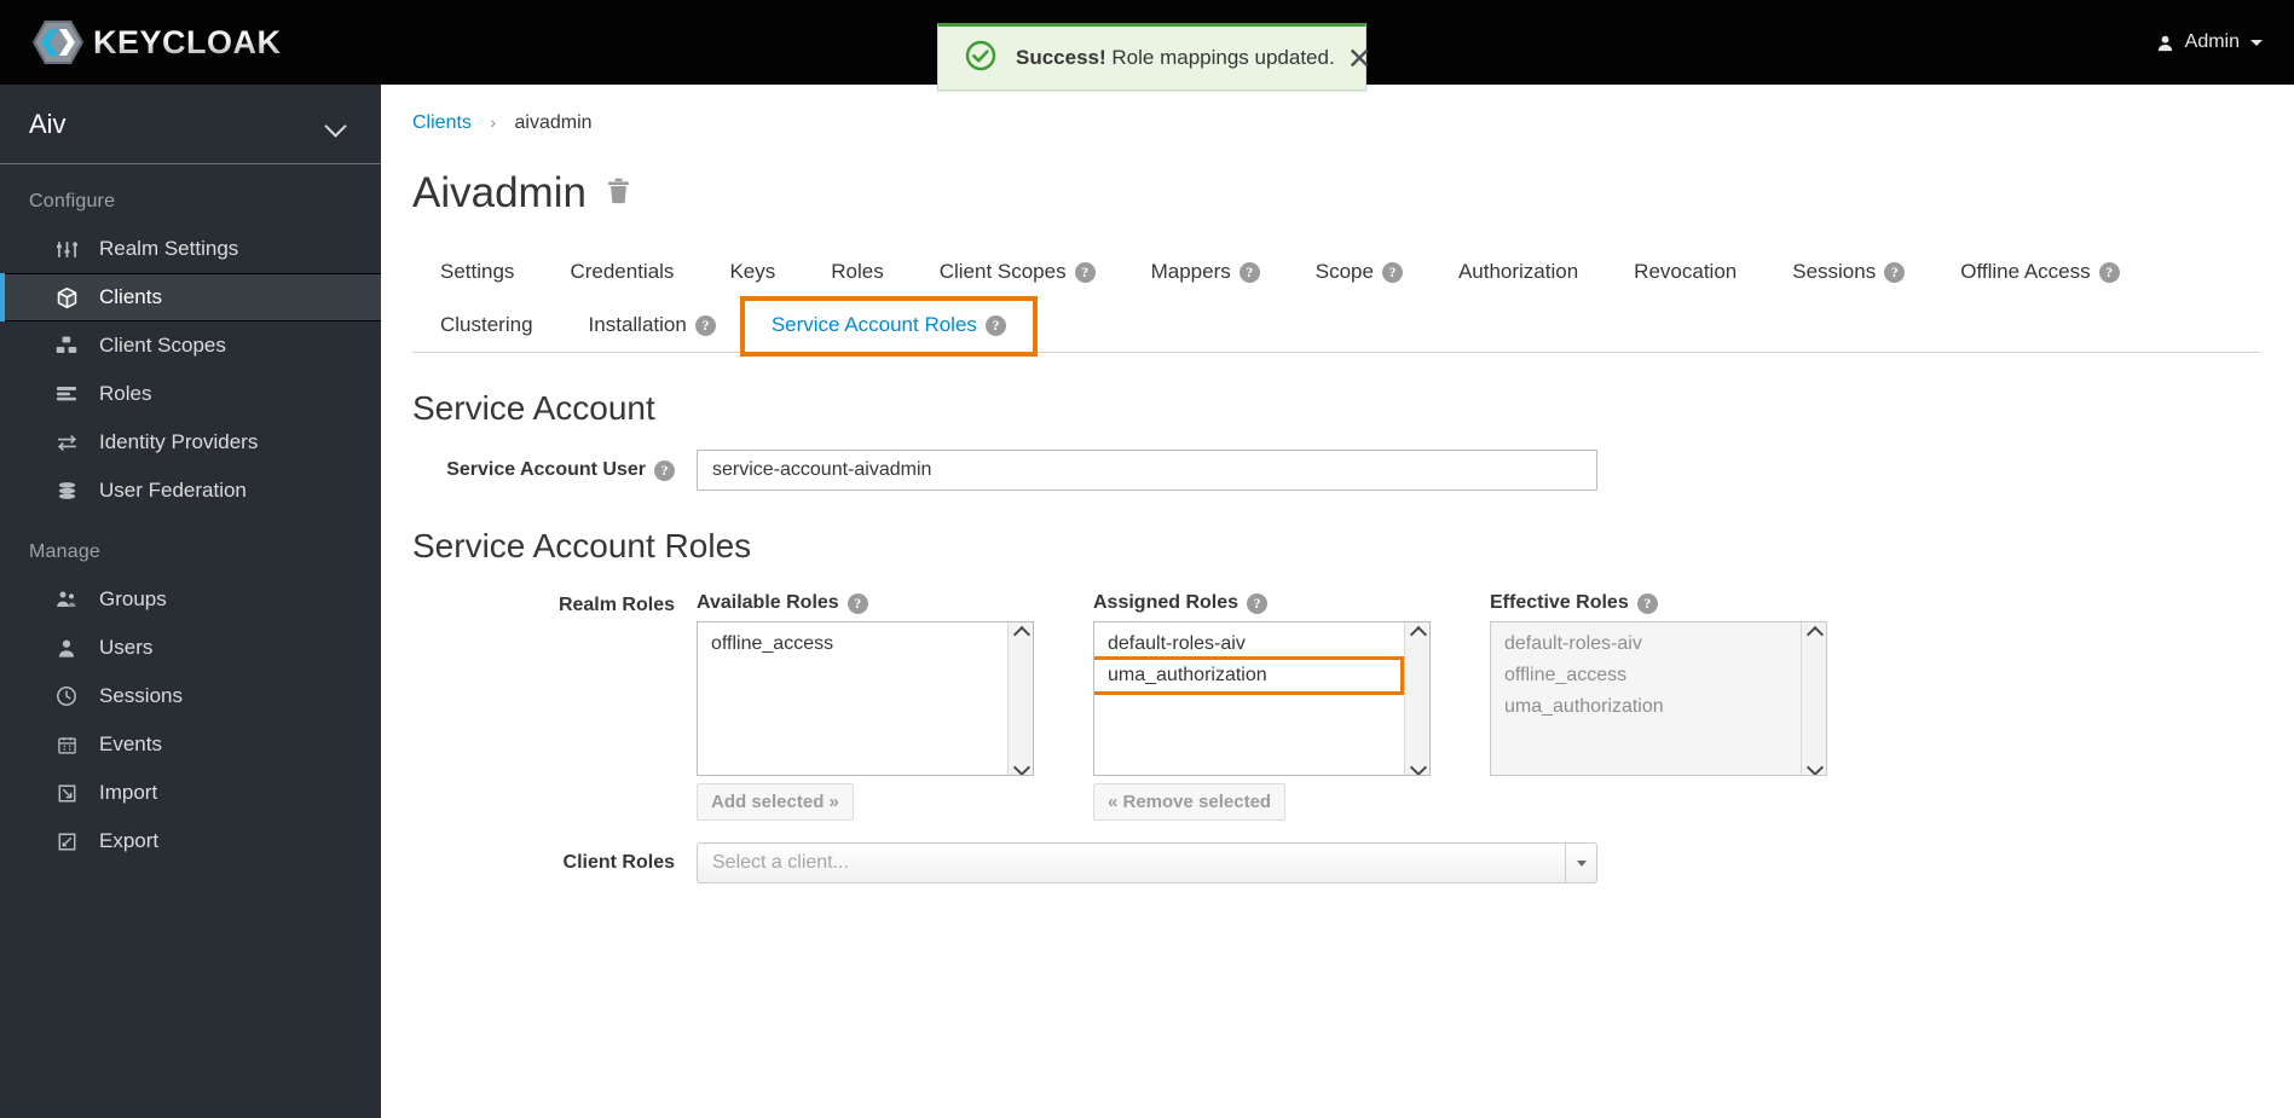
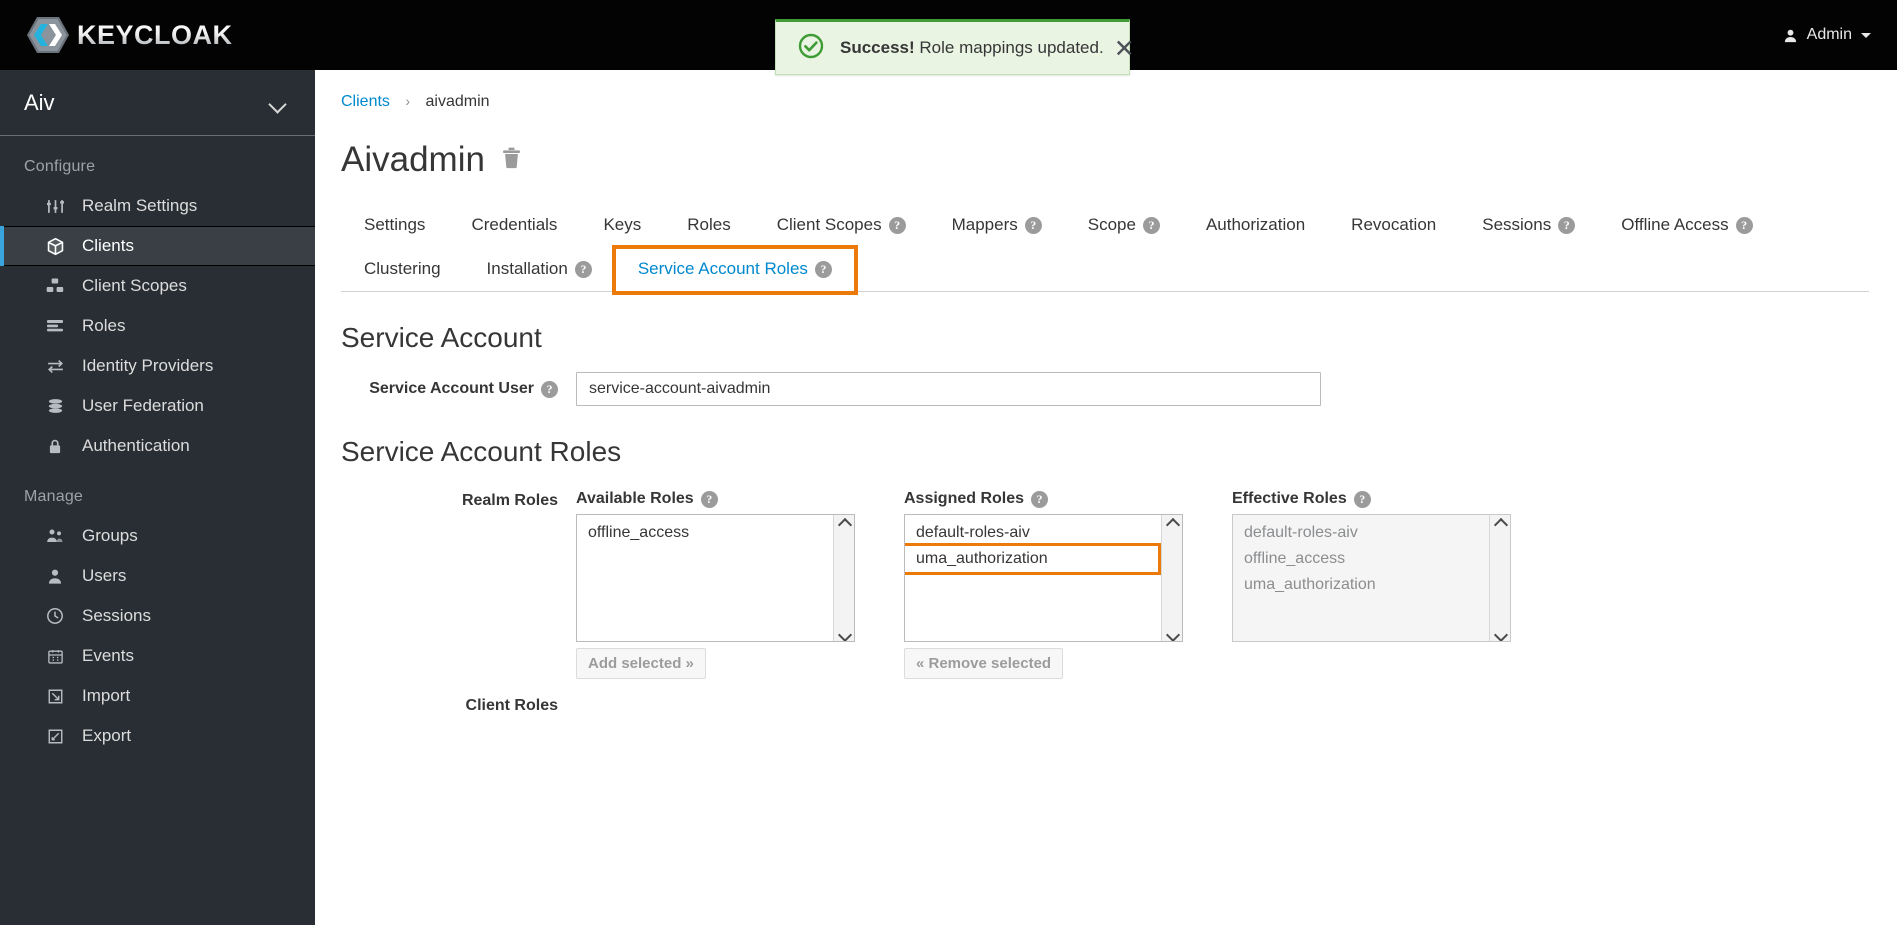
  KEYCLOAK
  Admin
  Success! Role mappings updated.
  ✕
  Aiv
  Configure
  Realm Settings
  Clients
  Client Scopes
  Roles
  Identity Providers
  User Federation
+ Authentication
  Manage
  Groups
  Users
  Sessions
  Events
  Import
  Export
  Clients › aivadmin
  Aivadmin
  Settings
  Credentials
  Keys
  Roles
  Client Scopes
  ?
  Mappers
  ?
  Scope
  ?
  Authorization
  Revocation
  Sessions
  ?
  Offline Access
  ?
  Clustering
  Installation
  ?
  Service Account Roles
  ?
  Service Account
  Service Account User
  ?
  service-account-aivadmin
  Service Account Roles
  Realm Roles
  Available Roles
  ?
  offline_access
  Add selected »
  Assigned Roles
  ?
  default-roles-aiv
  uma_authorization
  « Remove selected
  Effective Roles
  ?
  default-roles-aiv
  offline_access
  uma_authorization
  Client Roles
- Select a client...
